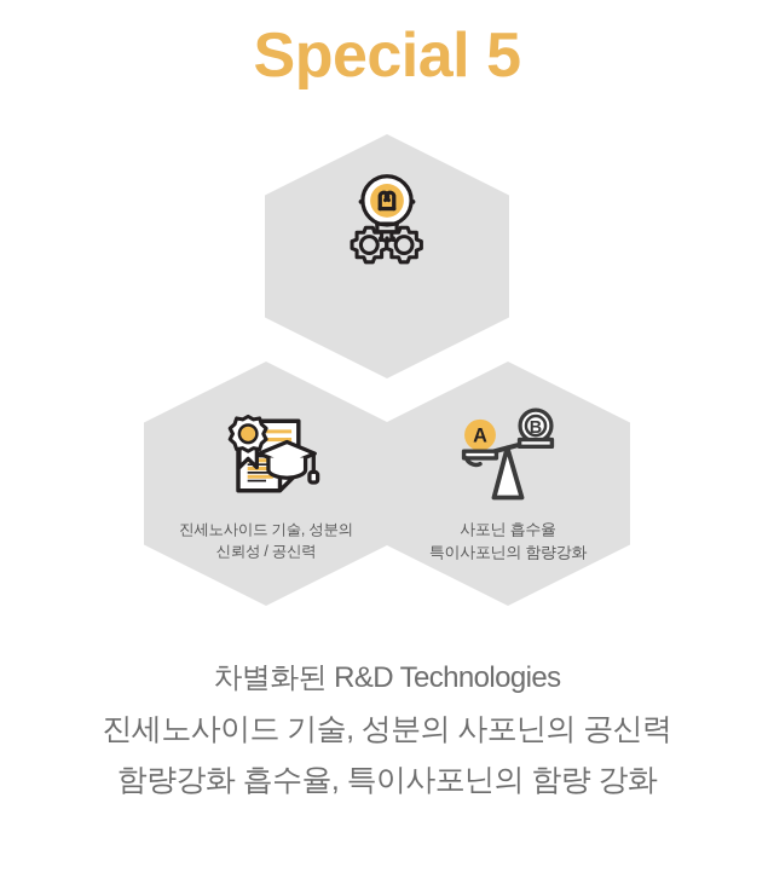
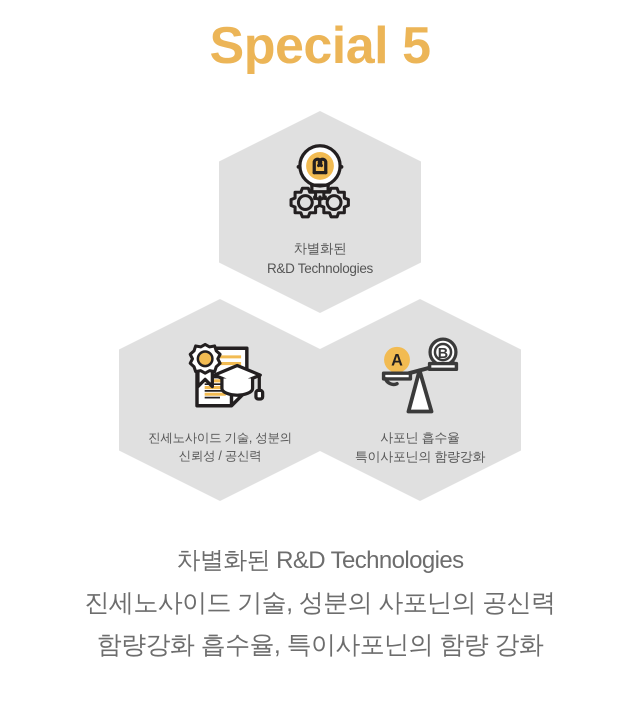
  Special 5
+ 차별화된
+ R&D Technologies
  진세노사이드 기술, 성분의
  신뢰성 / 공신력
  A
  B
  사포닌 흡수율
  특이사포닌의 함량강화
  차별화된 R&D Technologies
  진세노사이드 기술, 성분의 사포닌의 공신력
  함량강화 흡수율, 특이사포닌의 함량 강화
